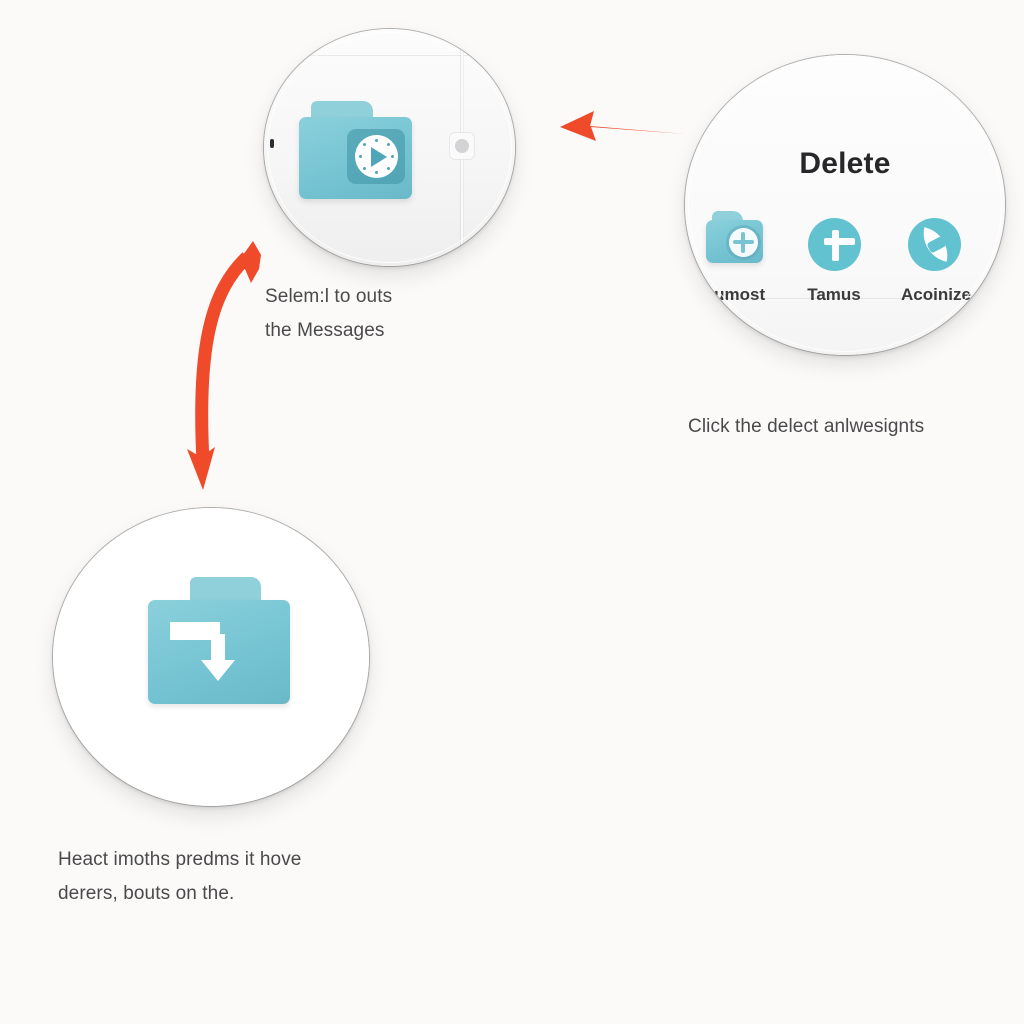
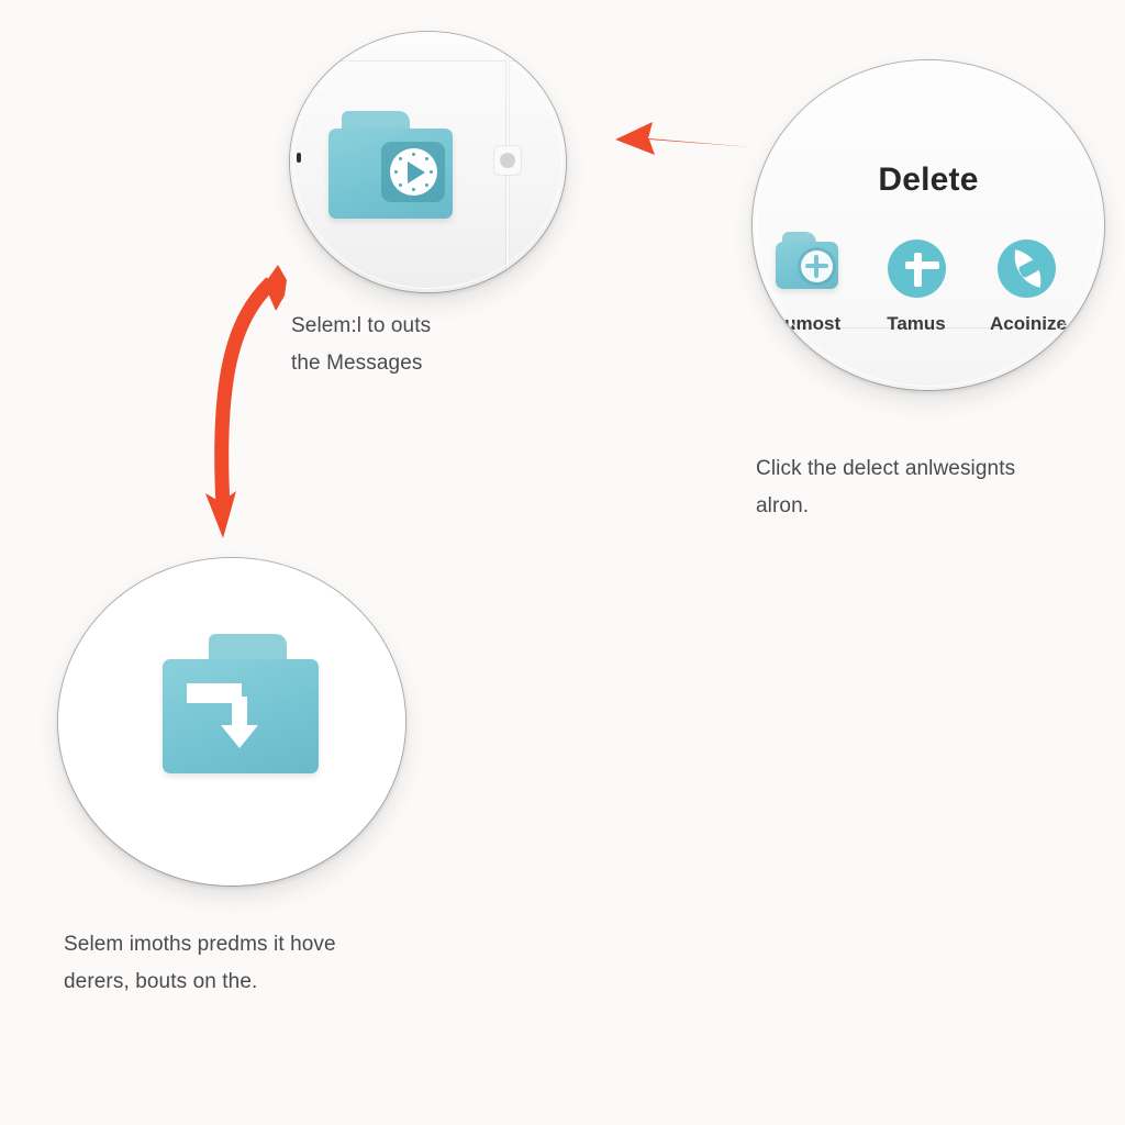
  Delete
  Sumost
  Tamus
  Acoinize
  Selem:l to outs
  the Messages
  Click the delect anlwesignts
+ alron.
- Heact imoths predms it hove
+ Selem imoths predms it hove
  derers, bouts on the.
